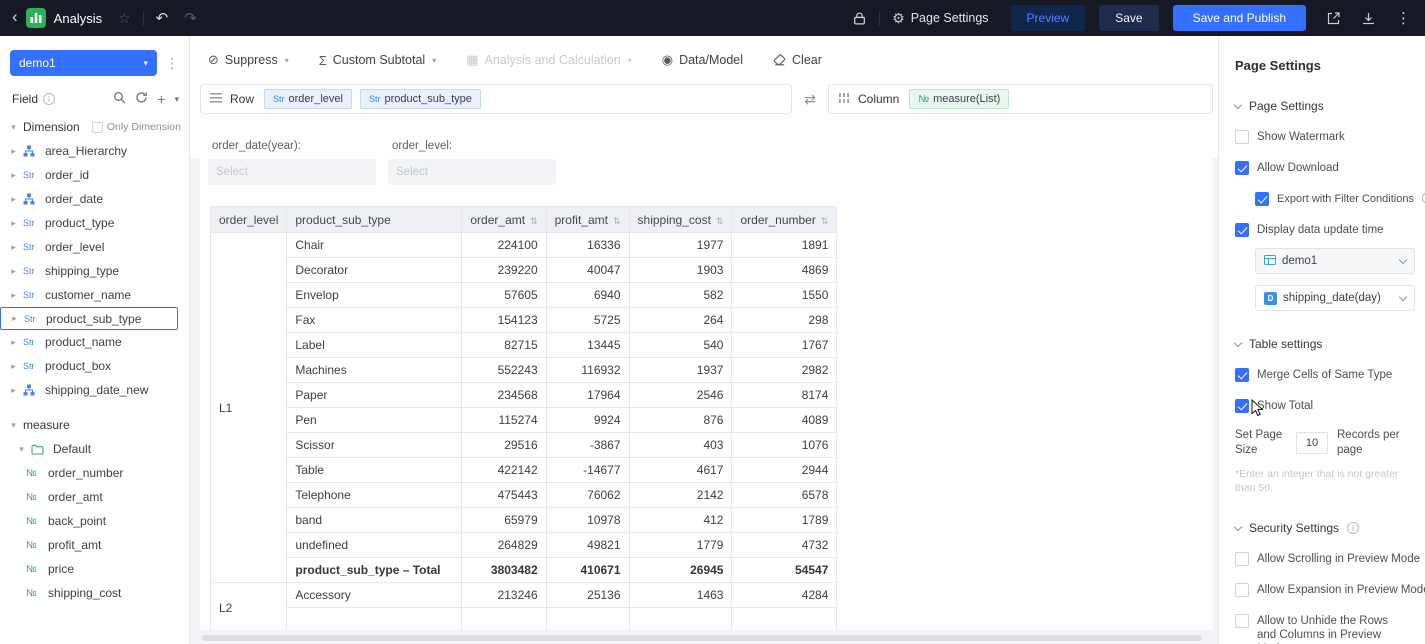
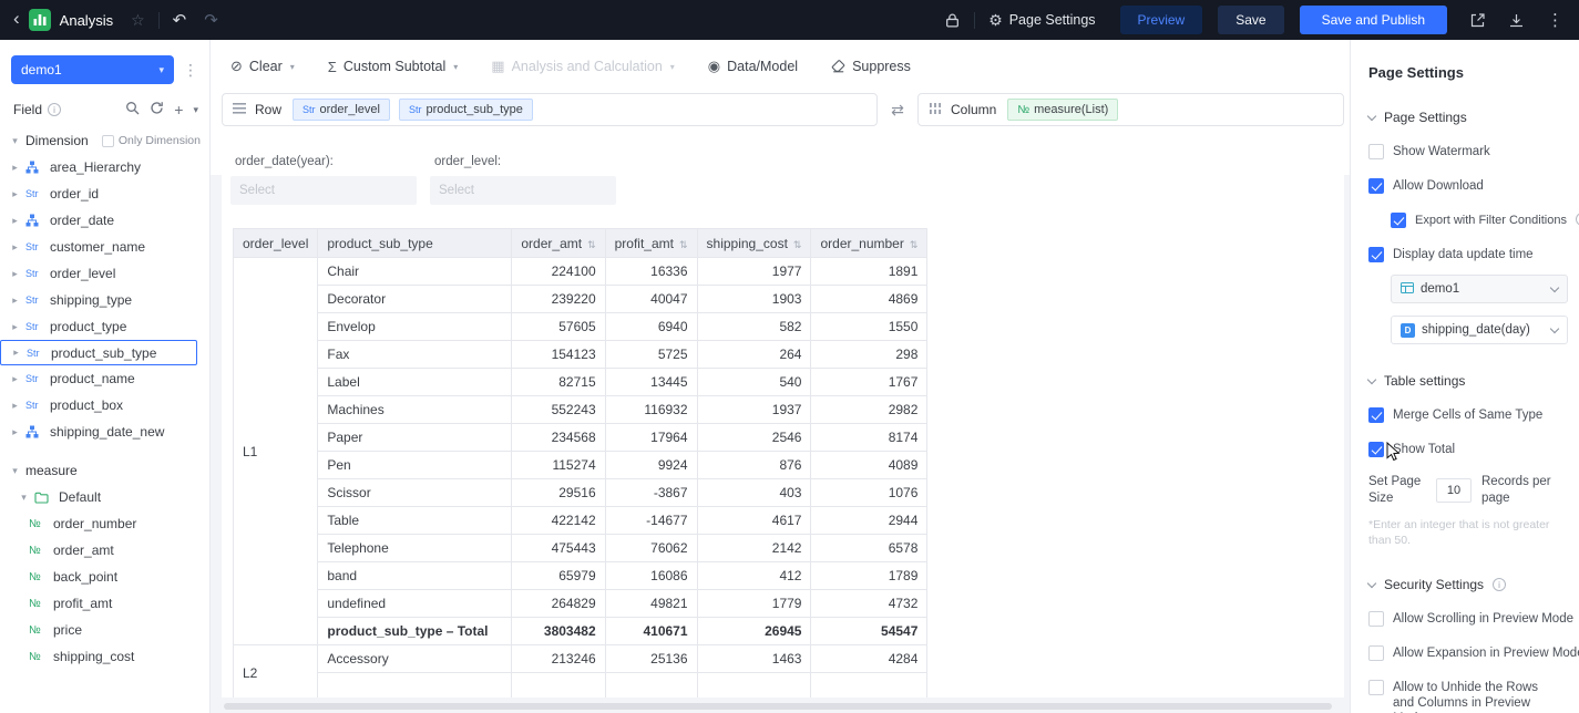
  ‹
  Analysis
  ☆
  ↶
  ↷
  ⚙
  Page Settings
  Preview
  Save
  Save and Publish
  ⋮
  demo1
  ▾
  ⋮
  Field
  i
  +
  ▾
  ▾
  Dimension
  Only Dimension
  ▸
  area_Hierarchy
  ▸
  Str
  order_id
  ▸
  order_date
  ▸
  Str
- product_type
+ customer_name
  ▸
  Str
  order_level
  ▸
  Str
  shipping_type
  ▸
  Str
- customer_name
+ product_type
  ▸
  Str
  product_sub_type
  ▸
  Str
  product_name
  ▸
  Str
  product_box
  ▸
  shipping_date_new
  ▾
  measure
  ▾
  Default
  №
  order_number
  №
  order_amt
  №
  back_point
  №
  profit_amt
  №
  price
  №
  shipping_cost
  ⊘
- Suppress
+ Clear
  ▾
  Σ
  Custom Subtotal
  ▾
  ▦
  Analysis and Calculation
  ▾
  ◉
  Data/Model
- Clear
+ Suppress
  Row
  Str
  order_level
  Str
  product_sub_type
  ⇄
  Column
  №
  measure(List)
  order_date(year):
  Select
  order_level:
  Select
  order_level	product_sub_type	order_amt ⇅	profit_amt ⇅	shipping_cost ⇅	order_number ⇅
  L1	Chair	224100	16336	1977	1891
  Decorator	239220	40047	1903	4869
  Envelop	57605	6940	582	1550
  Fax	154123	5725	264	298
  Label	82715	13445	540	1767
  Machines	552243	116932	1937	2982
  Paper	234568	17964	2546	8174
  Pen	115274	9924	876	4089
  Scissor	29516	-3867	403	1076
  Table	422142	-14677	4617	2944
  Telephone	475443	76062	2142	6578
- band	65979	10978	412	1789
+ band	65979	16086	412	1789
  undefined	264829	49821	1779	4732
  product_sub_type – Total	3803482	410671	26945	54547
  L2	Accessory	213246	25136	1463	4284
  Page Settings
  Page Settings
  Show Watermark
  Allow Download
  Export with Filter Conditions
  Display data update time
  demo1
  D
  shipping_date(day)
  Table settings
  Merge Cells of Same Type
  Show Total
  Set Page Size
  10
  Records per page
  *Enter an integer that is not greater than 50.
  Security Settings
  i
  Allow Scrolling in Preview Mode
  Allow Expansion in Preview Mod
  Allow to Unhide the Rows and Columns in Preview
